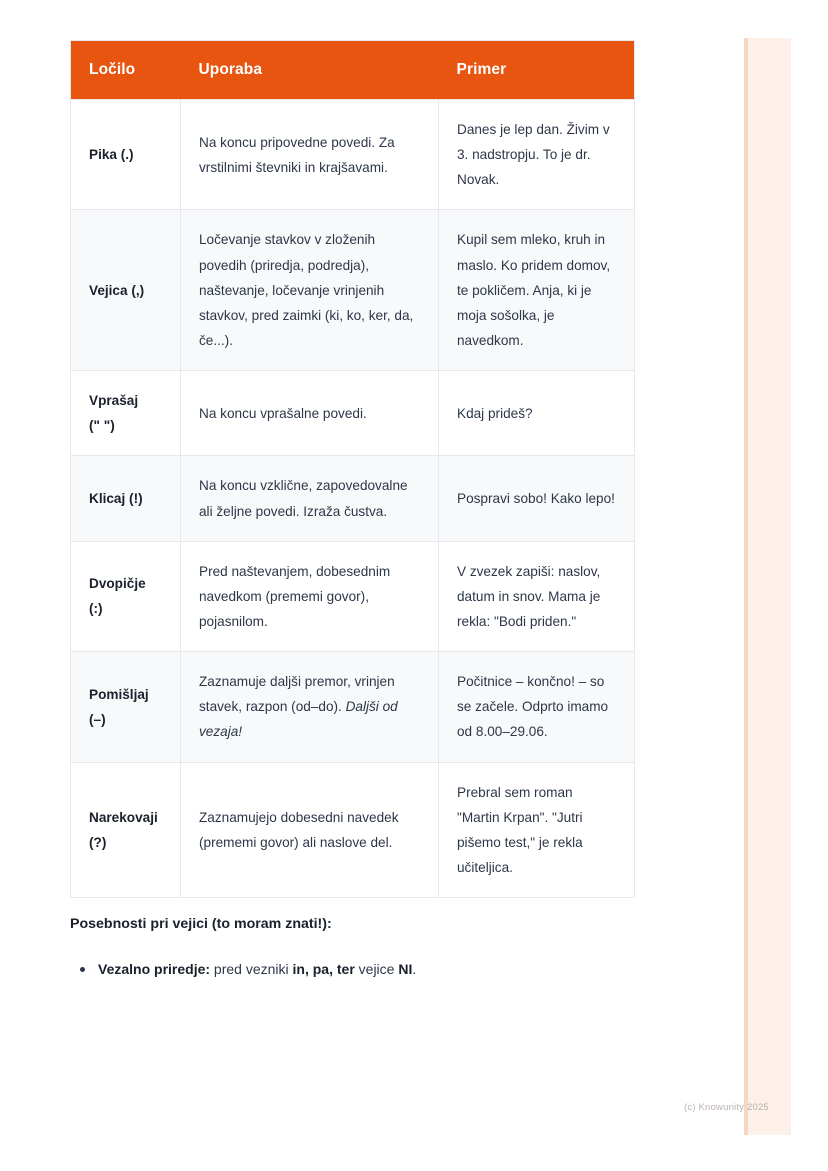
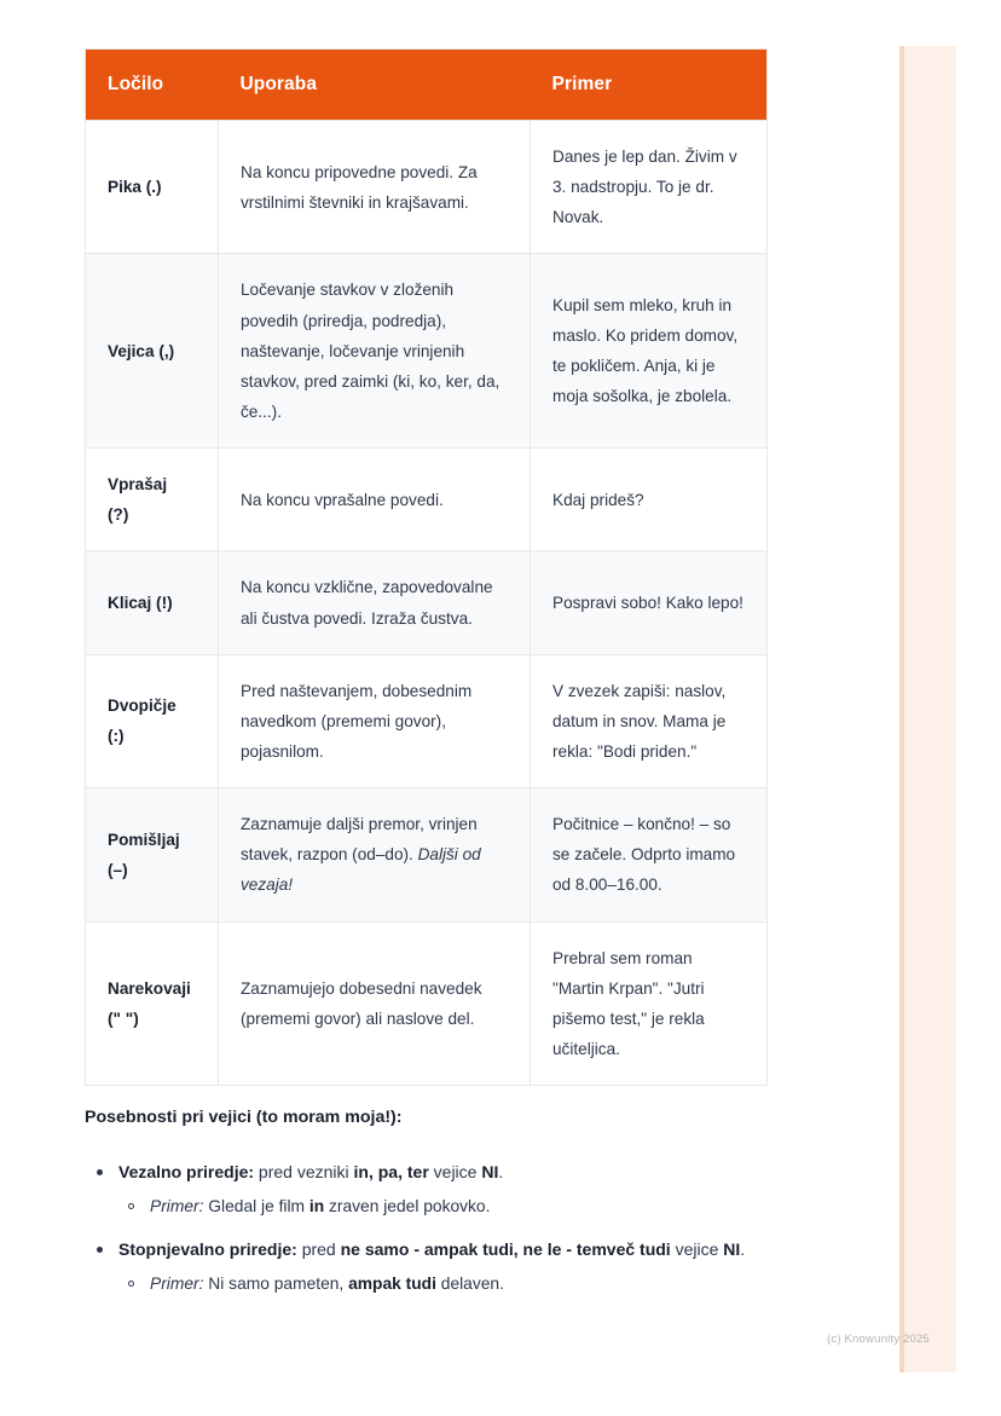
  Ločilo	Uporaba	Primer
  Pika (.)	Na koncu pripovedne povedi. Za vrstilnimi števniki in krajšavami.	Danes je lep dan. Živim v 3. nadstropju. To je dr. Novak.
- Vejica (,)	Ločevanje stavkov v zloženih povedih (priredja, podredja), naštevanje, ločevanje vrinjenih stavkov, pred zaimki (ki, ko, ker, da, če...).	Kupil sem mleko, kruh in maslo. Ko pridem domov, te pokličem. Anja, ki je moja sošolka, je navedkom.
+ Vejica (,)	Ločevanje stavkov v zloženih povedih (priredja, podredja), naštevanje, ločevanje vrinjenih stavkov, pred zaimki (ki, ko, ker, da, če...).	Kupil sem mleko, kruh in maslo. Ko pridem domov, te pokličem. Anja, ki je moja sošolka, je zbolela.
- Vprašaj (" ")	Na koncu vprašalne povedi.	Kdaj prideš?
+ Vprašaj (?)	Na koncu vprašalne povedi.	Kdaj prideš?
- Klicaj (!)	Na koncu vzklične, zapovedovalne ali željne povedi. Izraža čustva.	Pospravi sobo! Kako lepo!
+ Klicaj (!)	Na koncu vzklične, zapovedovalne ali čustva povedi. Izraža čustva.	Pospravi sobo! Kako lepo!
  Dvopičje (:)	Pred naštevanjem, dobesednim navedkom (prememi govor), pojasnilom.	V zvezek zapiši: naslov, datum in snov. Mama je rekla: "Bodi priden."
- Pomišljaj (–)	Zaznamuje daljši premor, vrinjen stavek, razpon (od–do). Daljši od vezaja!	Počitnice – končno! – so se začele. Odprto imamo od 8.00–29.06.
+ Pomišljaj (–)	Zaznamuje daljši premor, vrinjen stavek, razpon (od–do). Daljši od vezaja!	Počitnice – končno! – so se začele. Odprto imamo od 8.00–16.00.
- Narekovaji (?)	Zaznamujejo dobesedni navedek (prememi govor) ali naslove del.	Prebral sem roman "Martin Krpan". "Jutri pišemo test," je rekla učiteljica.
+ Narekovaji (" ")	Zaznamujejo dobesedni navedek (prememi govor) ali naslove del.	Prebral sem roman "Martin Krpan". "Jutri pišemo test," je rekla učiteljica.
- Posebnosti pri vejici (to moram znati!):
+ Posebnosti pri vejici (to moram moja!):
  Vezalno priredje: pred vezniki in, pa, ter vejice NI.
+ Primer: Gledal je film in zraven jedel pokovko.
+ Stopnjevalno priredje: pred ne samo - ampak tudi, ne le - temveč tudi vejice NI.
+ Primer: Ni samo pameten, ampak tudi delaven.
  (c) Knowunity 2025
